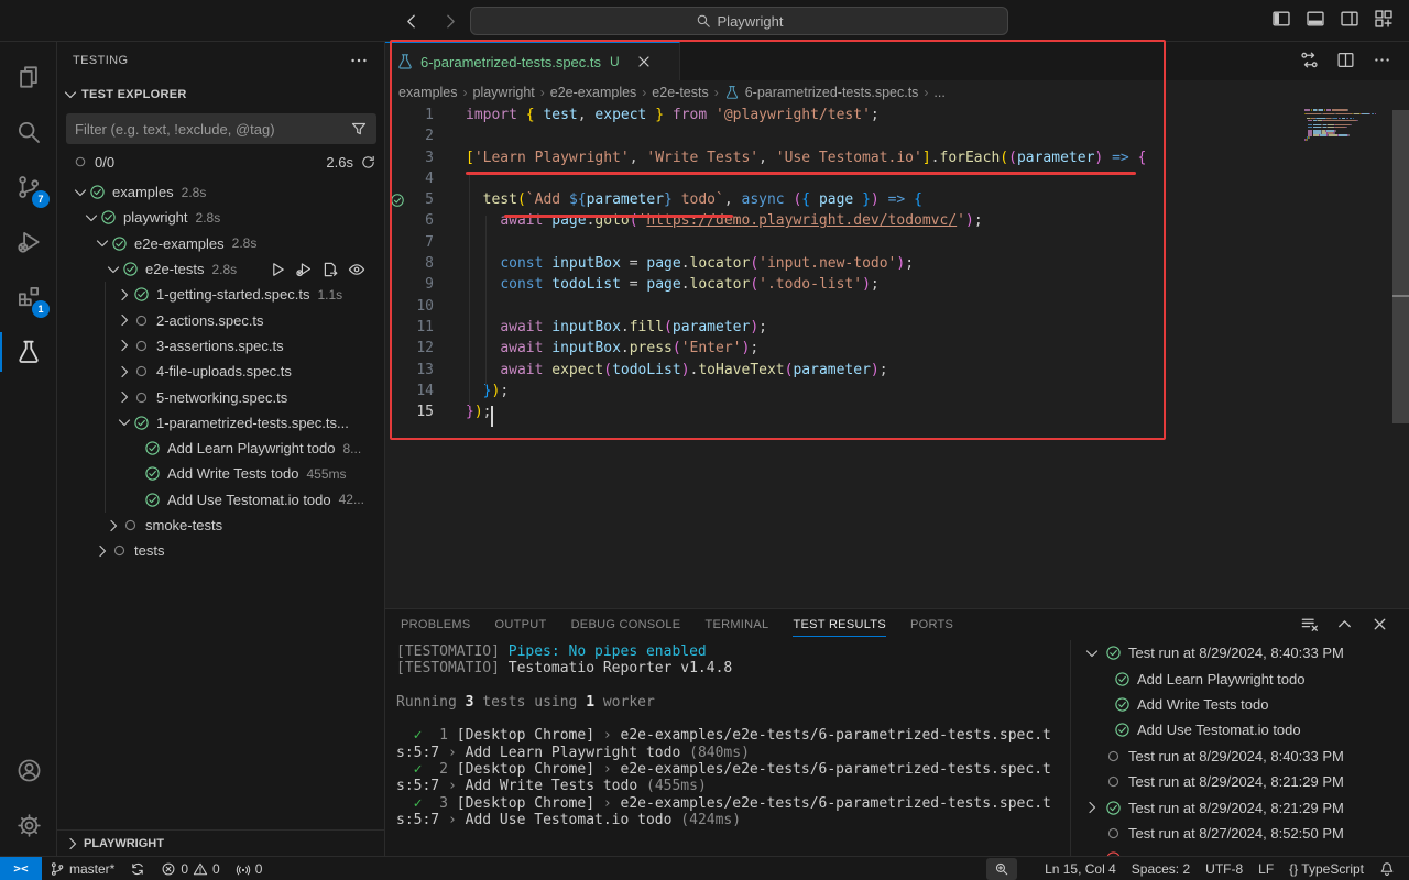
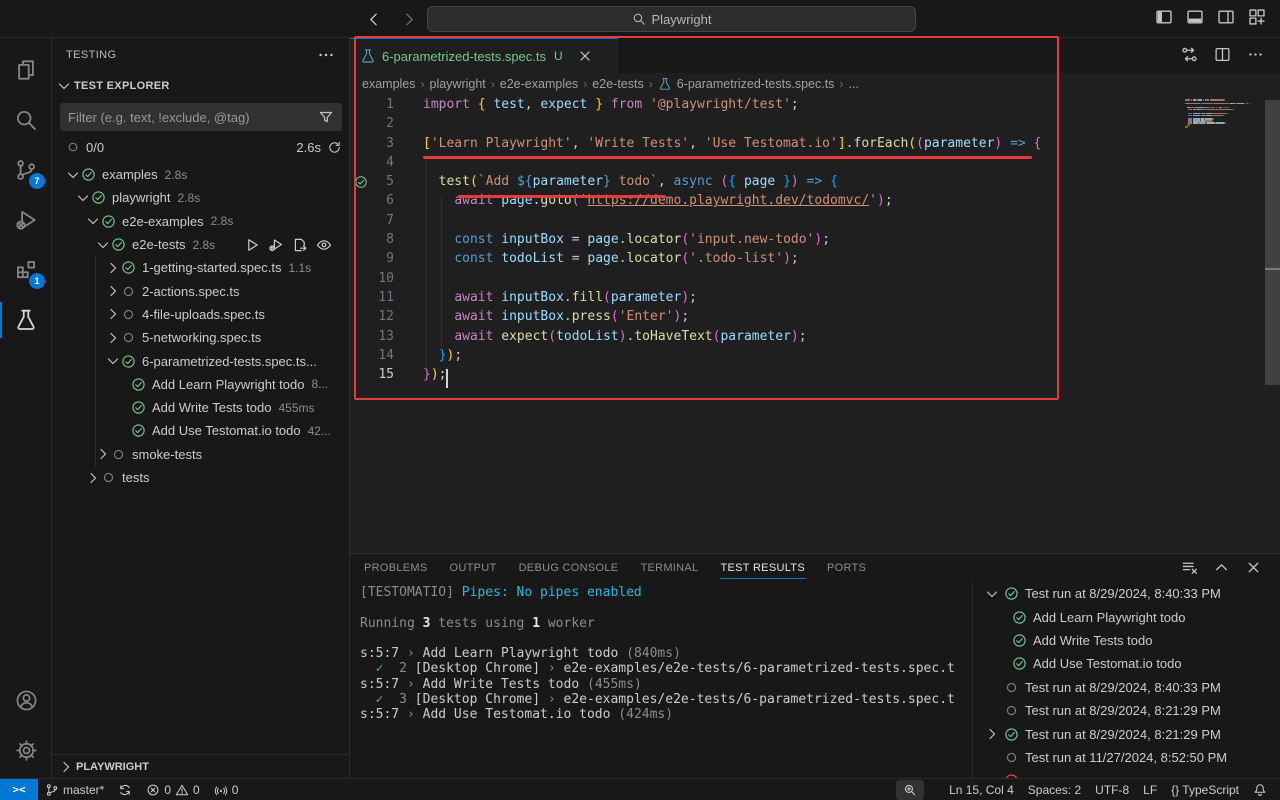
  Playwright
  7
  1
  TESTING
  TEST EXPLORER
  Filter (e.g. text, !exclude, @tag)
  0/0
  2.6s
  examples
  2.8s
  playwright
  2.8s
  e2e-examples
  2.8s
  e2e-tests
  2.8s
  1-getting-started.spec.ts
  1.1s
  2-actions.spec.ts
- 3-assertions.spec.ts
  4-file-uploads.spec.ts
  5-networking.spec.ts
- 1-parametrized-tests.spec.ts...
+ 6-parametrized-tests.spec.ts...
  Add Learn Playwright todo
  8...
  Add Write Tests todo
  455ms
  Add Use Testomat.io todo
  42...
  smoke-tests
  tests
  PLAYWRIGHT
  6-parametrized-tests.spec.ts
  U
  examples
  ›
  playwright
  ›
  e2e-examples
  ›
  e2e-tests
  ›
  6-parametrized-tests.spec.ts
  ›
  ...
  1
  import { test, expect } from '@playwright/test';
  2
  3
  ['Learn Playwright', 'Write Tests', 'Use Testomat.io'].forEach((parameter) => {
  4
  5
  test(`Add ${parameter} todo`, async ({ page }) => {
  6
  await page.goto('https://demo.playwright.dev/todomvc/');
  7
  8
  const inputBox = page.locator('input.new-todo');
  9
  const todoList = page.locator('.todo-list');
  10
  11
  await inputBox.fill(parameter);
  12
  await inputBox.press('Enter');
  13
  await expect(todoList).toHaveText(parameter);
  14
  });
  15
  });
  PROBLEMS
  OUTPUT
  DEBUG CONSOLE
  TERMINAL
  TEST RESULTS
  PORTS
  [TESTOMATIO] Pipes: No pipes enabled
- [TESTOMATIO] Testomatio Reporter v1.4.8
  Running 3 tests using 1 worker
- ✓ 1 [Desktop Chrome] › e2e-examples/e2e-tests/6-parametrized-tests.spec.t
  s:5:7 › Add Learn Playwright todo (840ms)
  ✓ 2 [Desktop Chrome] › e2e-examples/e2e-tests/6-parametrized-tests.spec.t
  s:5:7 › Add Write Tests todo (455ms)
  ✓ 3 [Desktop Chrome] › e2e-examples/e2e-tests/6-parametrized-tests.spec.t
  s:5:7 › Add Use Testomat.io todo (424ms)
  Test run at 8/29/2024, 8:40:33 PM
  Add Learn Playwright todo
  Add Write Tests todo
  Add Use Testomat.io todo
  Test run at 8/29/2024, 8:40:33 PM
  Test run at 8/29/2024, 8:21:29 PM
  Test run at 8/29/2024, 8:21:29 PM
- Test run at 8/27/2024, 8:52:50 PM
+ Test run at 11/27/2024, 8:52:50 PM
  ><
  master*
  0
  0
  0
  Ln 15, Col 4
  Spaces: 2
  UTF-8
  LF
  {} TypeScript
